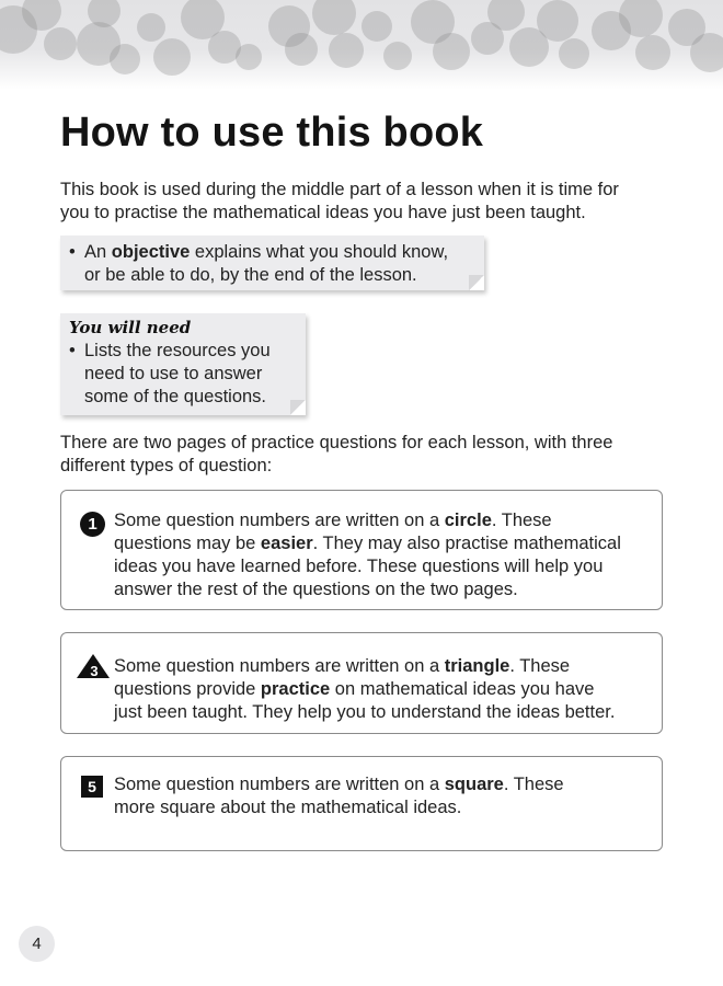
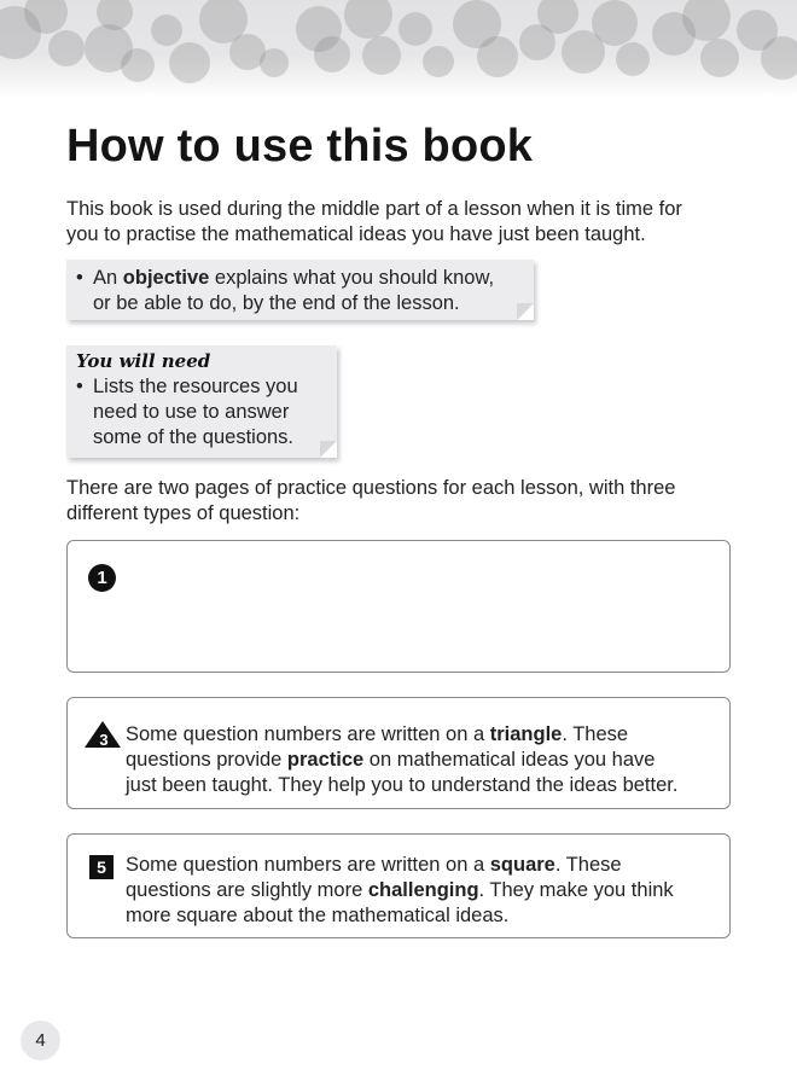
  How to use this book
  This book is used during the middle part of a lesson when it is time for
  you to practise the mathematical ideas you have just been taught.
  •
  An objective explains what you should know,
  or be able to do, by the end of the lesson.
  You will need
  •
  Lists the resources you
  need to use to answer
  some of the questions.
  There are two pages of practice questions for each lesson, with three
  different types of question:
  1
- Some question numbers are written on a circle. These
- questions may be easier. They may also practise mathematical
- ideas you have learned before. These questions will help you
- answer the rest of the questions on the two pages.
  3
  Some question numbers are written on a triangle. These
  questions provide practice on mathematical ideas you have
  just been taught. They help you to understand the ideas better.
  5
  Some question numbers are written on a square. These
+ questions are slightly more challenging. They make you think
  more square about the mathematical ideas.
  4
